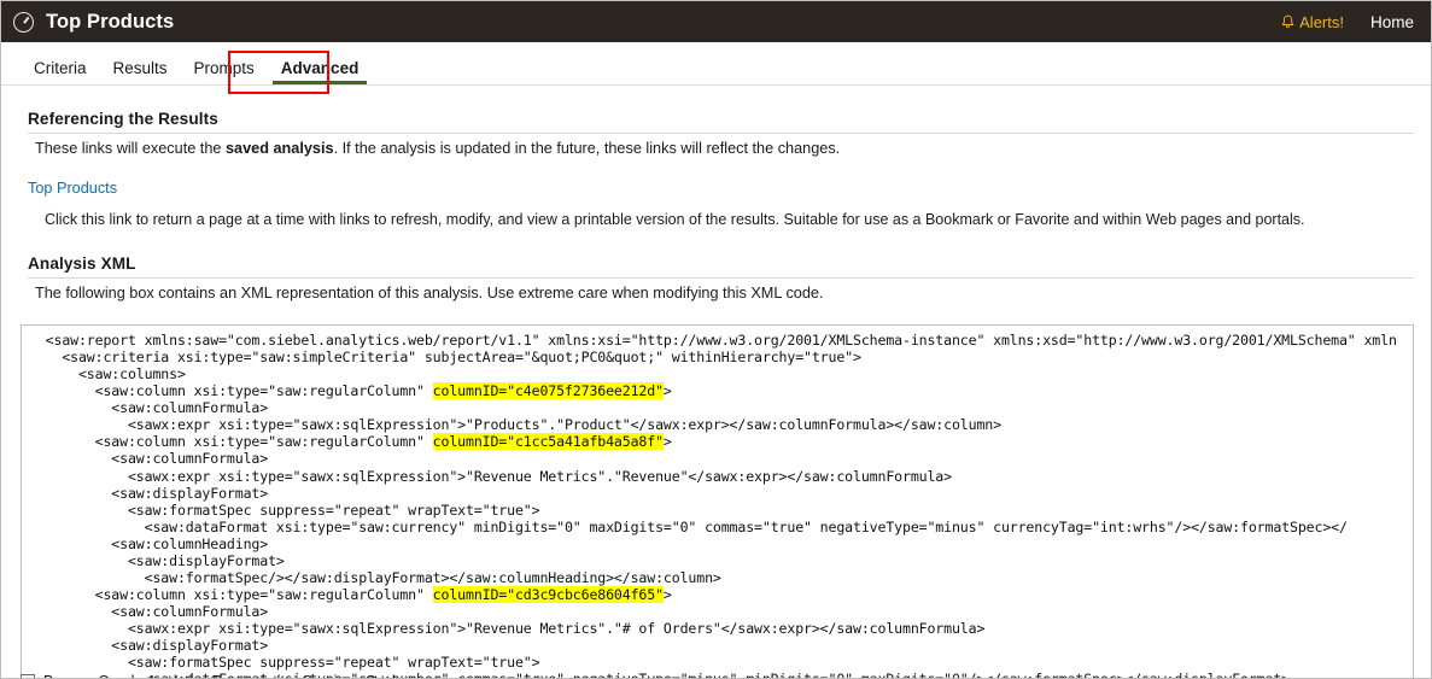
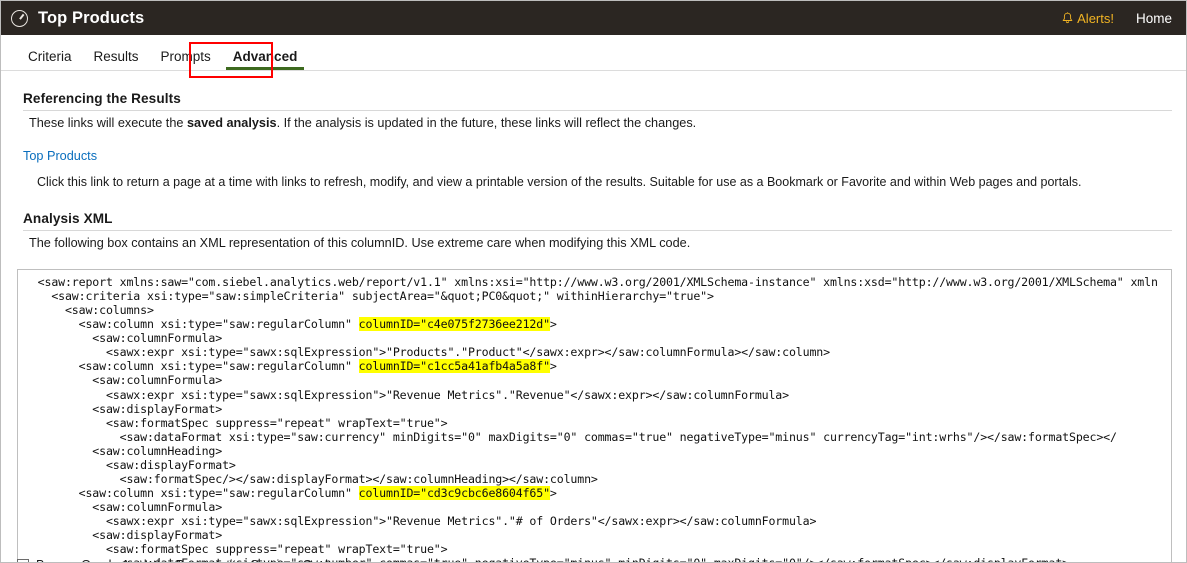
  Top Products
  Alerts!
  Home
  Criteria
  Results
  Prompts
  Advanced
  Referencing the Results
  These links will execute the saved analysis. If the analysis is updated in the future, these links will reflect the changes.
  Top Products
  Click this link to return a page at a time with links to refresh, modify, and view a printable version of the results. Suitable for use as a Bookmark or Favorite and within Web pages and portals.
  Analysis XML
- The following box contains an XML representation of this analysis. Use extreme care when modifying this XML code.
+ The following box contains an XML representation of this columnID. Use extreme care when modifying this XML code.
  <saw:report xmlns:saw="com.siebel.analytics.web/report/v1.1" xmlns:xsi="http://www.w3.org/2001/XMLSchema-instance" xmlns:xsd="http://www.w3.org/2001/XMLSchema" xmln <saw:criteria xsi:type="saw:simpleCriteria" subjectArea="&quot;PC0&quot;" withinHierarchy="true"> <saw:columns> <saw:column xsi:type="saw:regularColumn" columnID="c4e075f2736ee212d"> <saw:columnFormula> <sawx:expr xsi:type="sawx:sqlExpression">"Products"."Product"</sawx:expr></saw:columnFormula></saw:column> <saw:column xsi:type="saw:regularColumn" columnID="c1cc5a41afb4a5a8f"> <saw:columnFormula> <sawx:expr xsi:type="sawx:sqlExpression">"Revenue Metrics"."Revenue"</sawx:expr></saw:columnFormula> <saw:displayFormat> <saw:formatSpec suppress="repeat" wrapText="true"> <saw:dataFormat xsi:type="saw:currency" minDigits="0" maxDigits="0" commas="true" negativeType="minus" currencyTag="int:wrhs"/></saw:formatSpec></ <saw:columnHeading> <saw:displayFormat> <saw:formatSpec/></saw:displayFormat></saw:columnHeading></saw:column> <saw:column xsi:type="saw:regularColumn" columnID="cd3c9cbc6e8604f65"> <saw:columnFormula> <sawx:expr xsi:type="sawx:sqlExpression">"Revenue Metrics"."# of Orders"</sawx:expr></saw:columnFormula> <saw:displayFormat> <saw:formatSpec suppress="repeat" wrapText="true">
